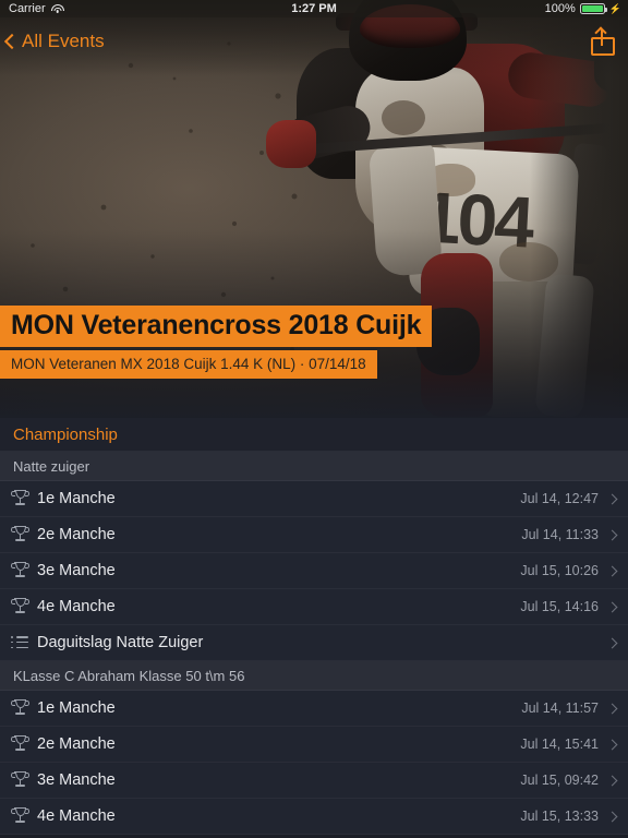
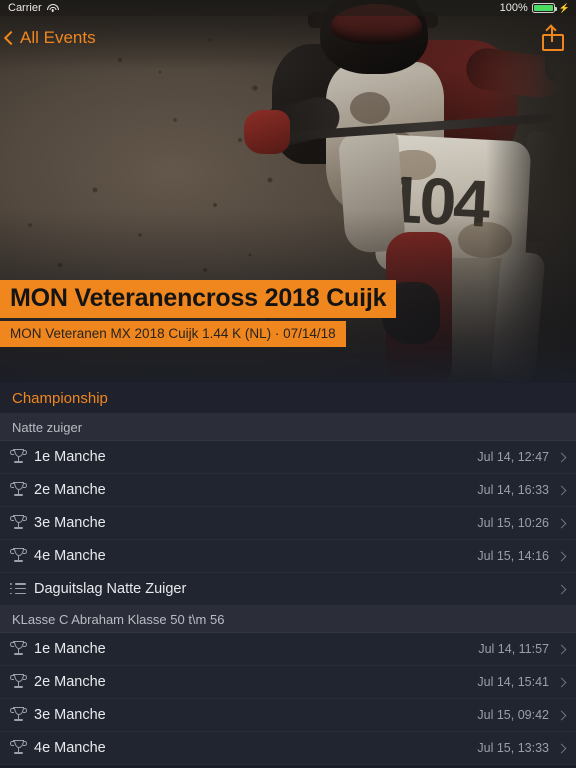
  MON Veteranencross 2018 Cuijk
  MON Veteranen MX 2018 Cuijk 1.44 K (NL) · 07/14/18
  Carrier
- 1:27 PM
  100%
  ⚡
  All Events
  Championship
  Natte zuiger
  1e Manche
  Jul 14, 12:47
  2e Manche
- Jul 14, 11:33
+ Jul 14, 16:33
  3e Manche
  Jul 15, 10:26
  4e Manche
  Jul 15, 14:16
  Daguitslag Natte Zuiger
  KLasse C Abraham Klasse 50 t\m 56
  1e Manche
  Jul 14, 11:57
  2e Manche
  Jul 14, 15:41
  3e Manche
  Jul 15, 09:42
  4e Manche
  Jul 15, 13:33
